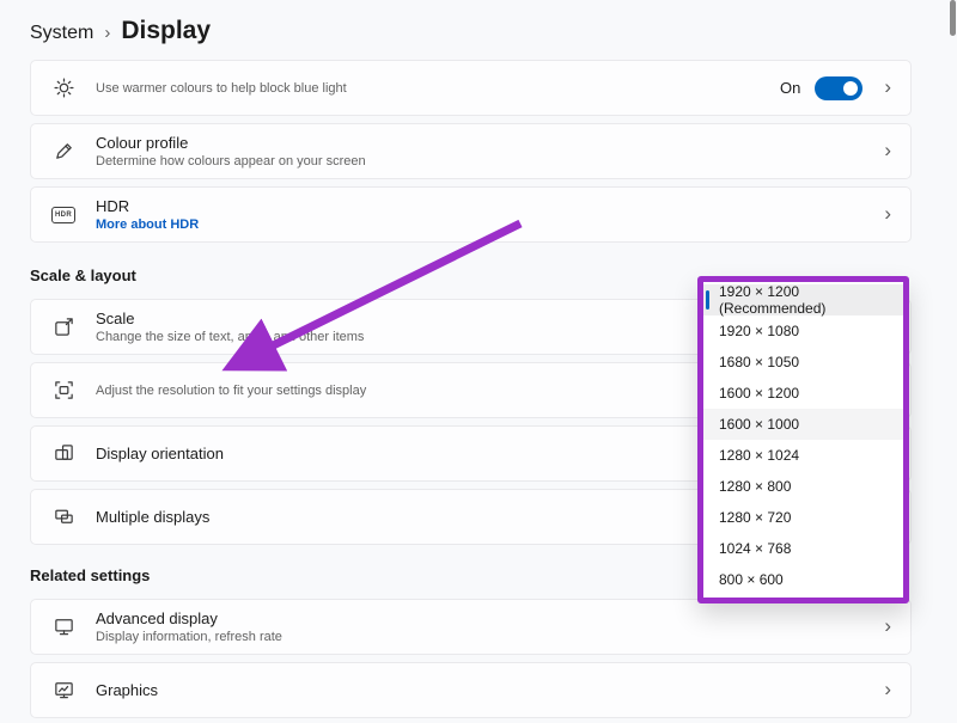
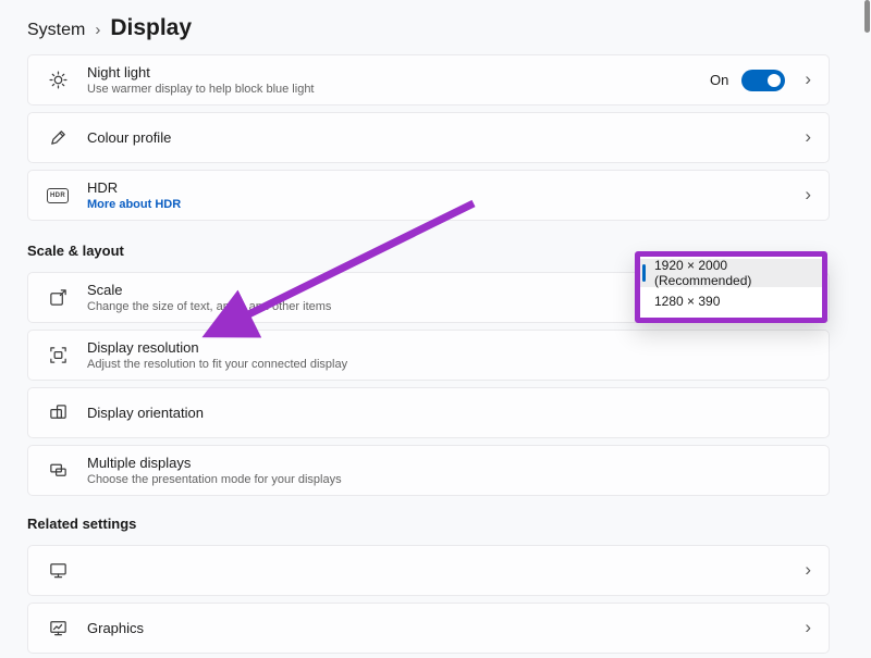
  System
  ›
  Display
+ Night light
- Use warmer colours to help block blue light
+ Use warmer display to help block blue light
  On
  ›
  Colour profile
- Determine how colours appear on your screen
  ›
  HDR
  More about HDR
  ›
  Scale & layout
  Scale
  Change the size of text, apps, a other items
+ Display resolution
- Adjust the resolution to fit your settings display
+ Adjust the resolution to fit your connected display
  Display orientation
  Multiple displays
+ Choose the presentation mode for your displays
  Related settings
- Advanced display
- Display information, refresh rate
  ›
  Graphics
  ›
- 1920 × 1200 (Recommended)
+ 1920 × 2000 (Recommended)
- 1920 × 1080
- 1680 × 1050
- 1600 × 1200
- 1600 × 1000
- 1280 × 1024
- 1280 × 800
- 1280 × 720
+ 1280 × 390
- 1024 × 768
- 800 × 600
